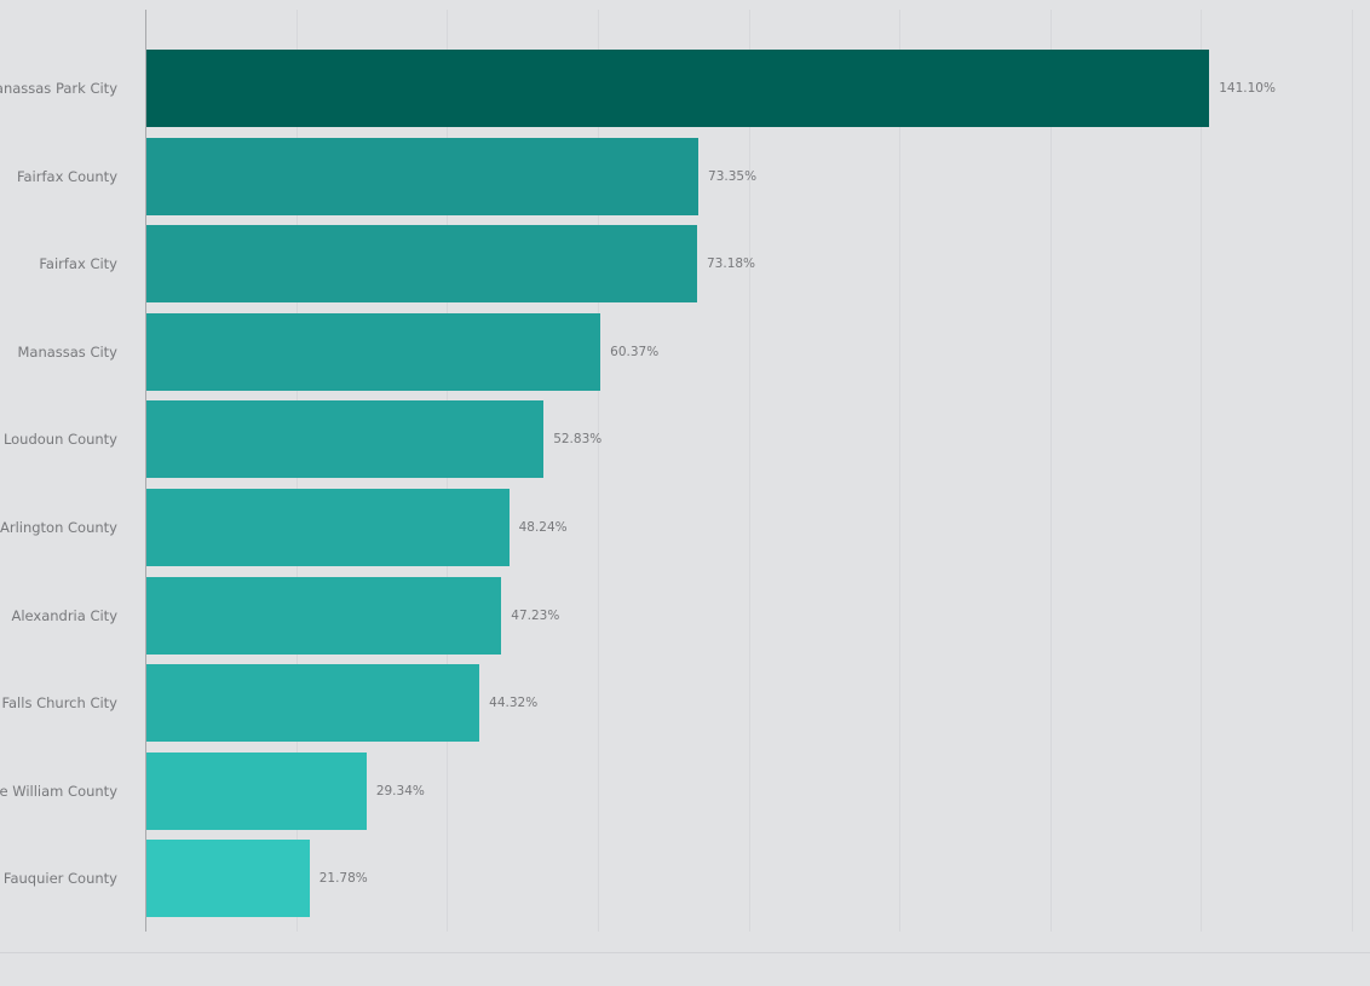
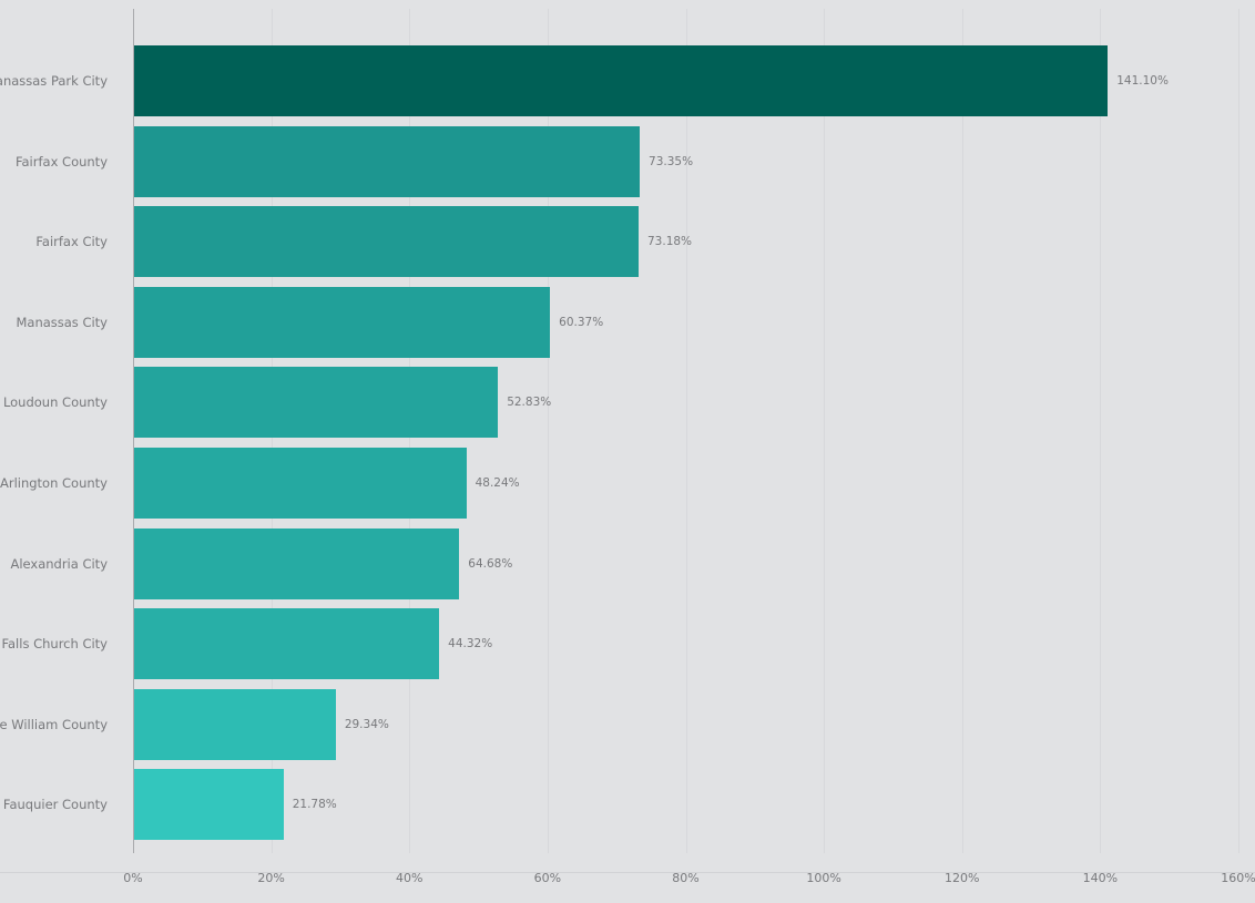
  nassas Park City
  141.10%
  Fairfax County
  73.35%
  Fairfax City
  73.18%
  Manassas City
  60.37%
  Loudoun County
  52.83%
  Arlington County
  48.24%
  Alexandria City
- 47.23%
+ 64.68%
  Falls Church City
  44.32%
  e William County
  29.34%
  Fauquier County
  21.78%
+ 0%
+ 20%
+ 40%
+ 60%
+ 80%
+ 100%
+ 120%
+ 140%
+ 160%
